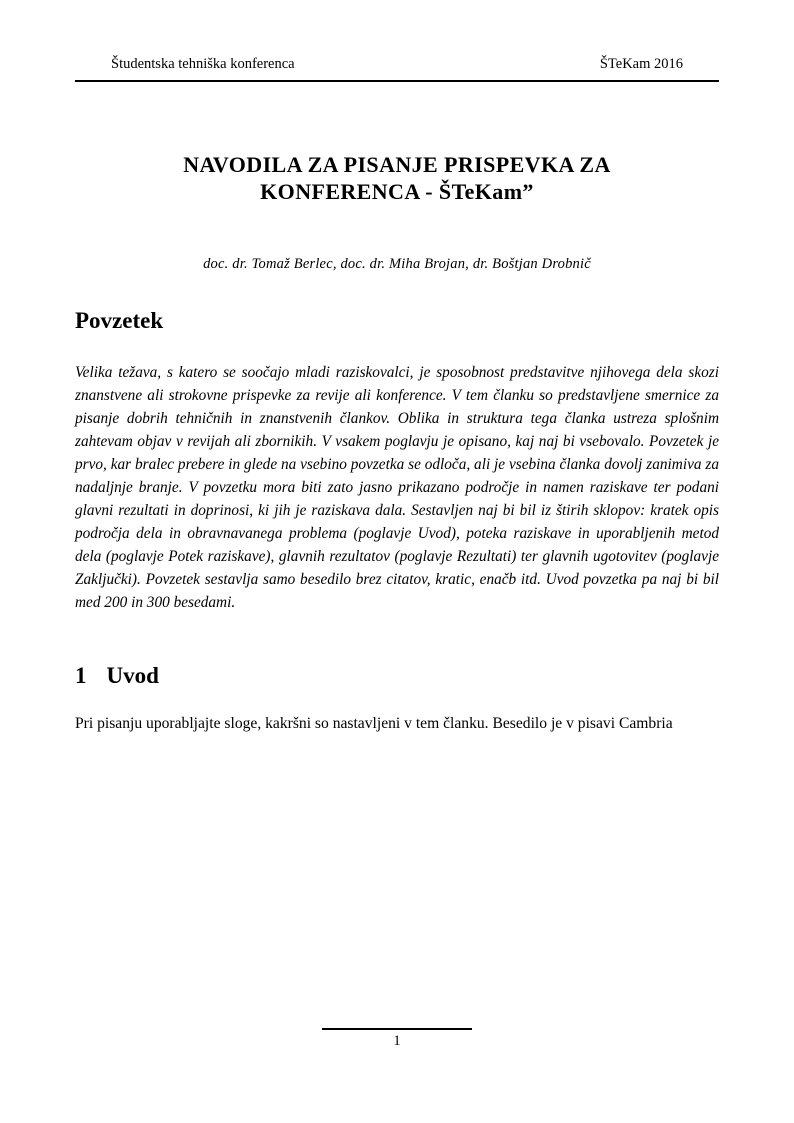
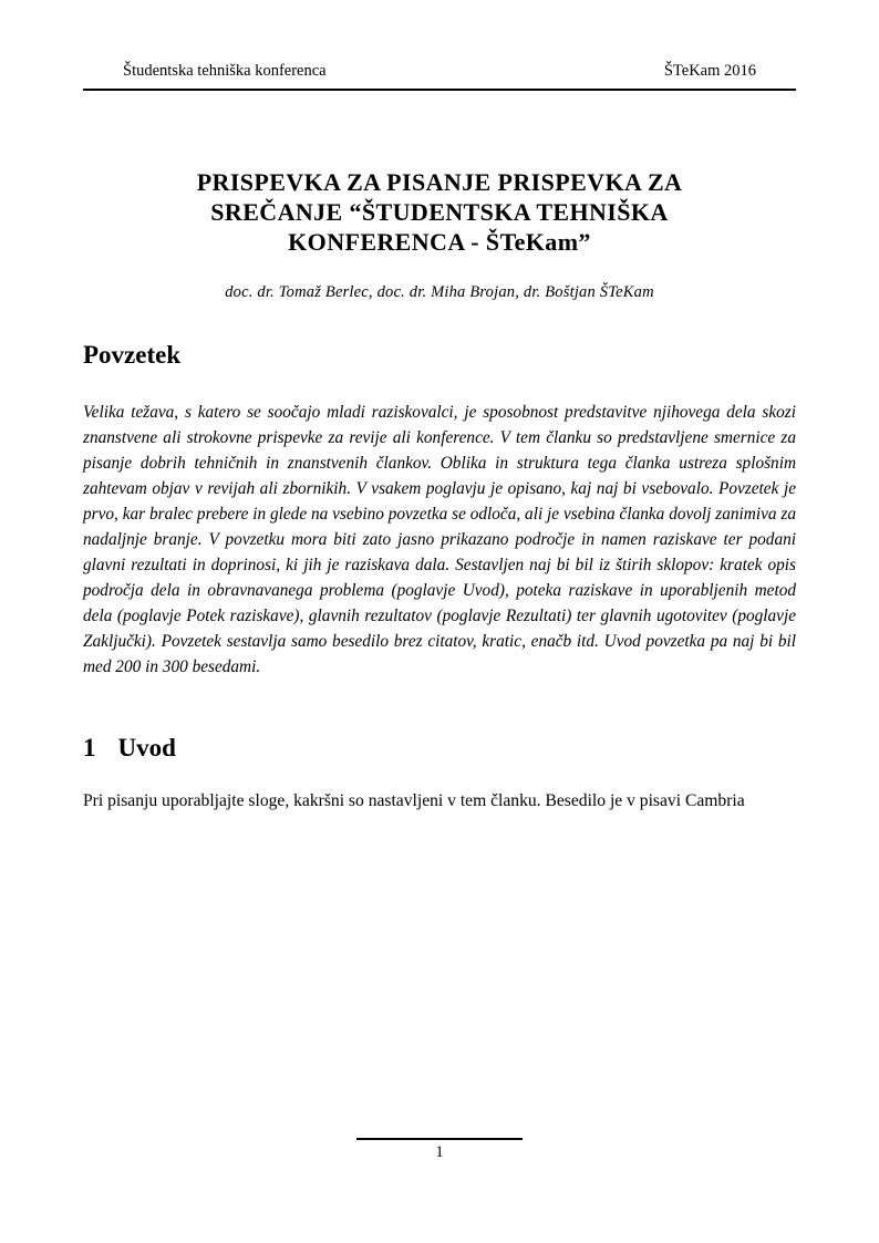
  Študentska tehniška konferenca
  ŠTeKam 2016
- NAVODILA ZA PISANJE PRISPEVKA ZA
+ PRISPEVKA ZA PISANJE PRISPEVKA ZA
+ SREČANJE “ŠTUDENTSKA TEHNIŠKA
  KONFERENCA - ŠTeKam”
- doc. dr. Tomaž Berlec, doc. dr. Miha Brojan, dr. Boštjan Drobnič
+ doc. dr. Tomaž Berlec, doc. dr. Miha Brojan, dr. Boštjan ŠTeKam
  Povzetek
  Velika težava, s katero se soočajo mladi raziskovalci, je sposobnost predstavitve njihovega dela skozi znanstvene ali strokovne prispevke za revije ali konference. V tem članku so predstavljene smernice za pisanje dobrih tehničnih in znanstvenih člankov. Oblika in struktura tega članka ustreza splošnim zahtevam objav v revijah ali zbornikih. V vsakem poglavju je opisano, kaj naj bi vsebovalo. Povzetek je prvo, kar bralec prebere in glede na vsebino povzetka se odloča, ali je vsebina članka dovolj zanimiva za nadaljnje branje. V povzetku mora biti zato jasno prikazano področje in namen raziskave ter podani glavni rezultati in doprinosi, ki jih je raziskava dala. Sestavljen naj bi bil iz štirih sklopov: kratek opis področja dela in obravnavanega problema (poglavje Uvod), poteka raziskave in uporabljenih metod dela (poglavje Potek raziskave), glavnih rezultatov (poglavje Rezultati) ter glavnih ugotovitev (poglavje Zaključki). Povzetek sestavlja samo besedilo brez citatov, kratic, enačb itd. Uvod povzetka pa naj bi bil med 200 in 300 besedami.
  1 Uvod
  Pri pisanju uporabljajte sloge, kakršni so nastavljeni v tem članku. Besedilo je v pisavi Cambria
  1
